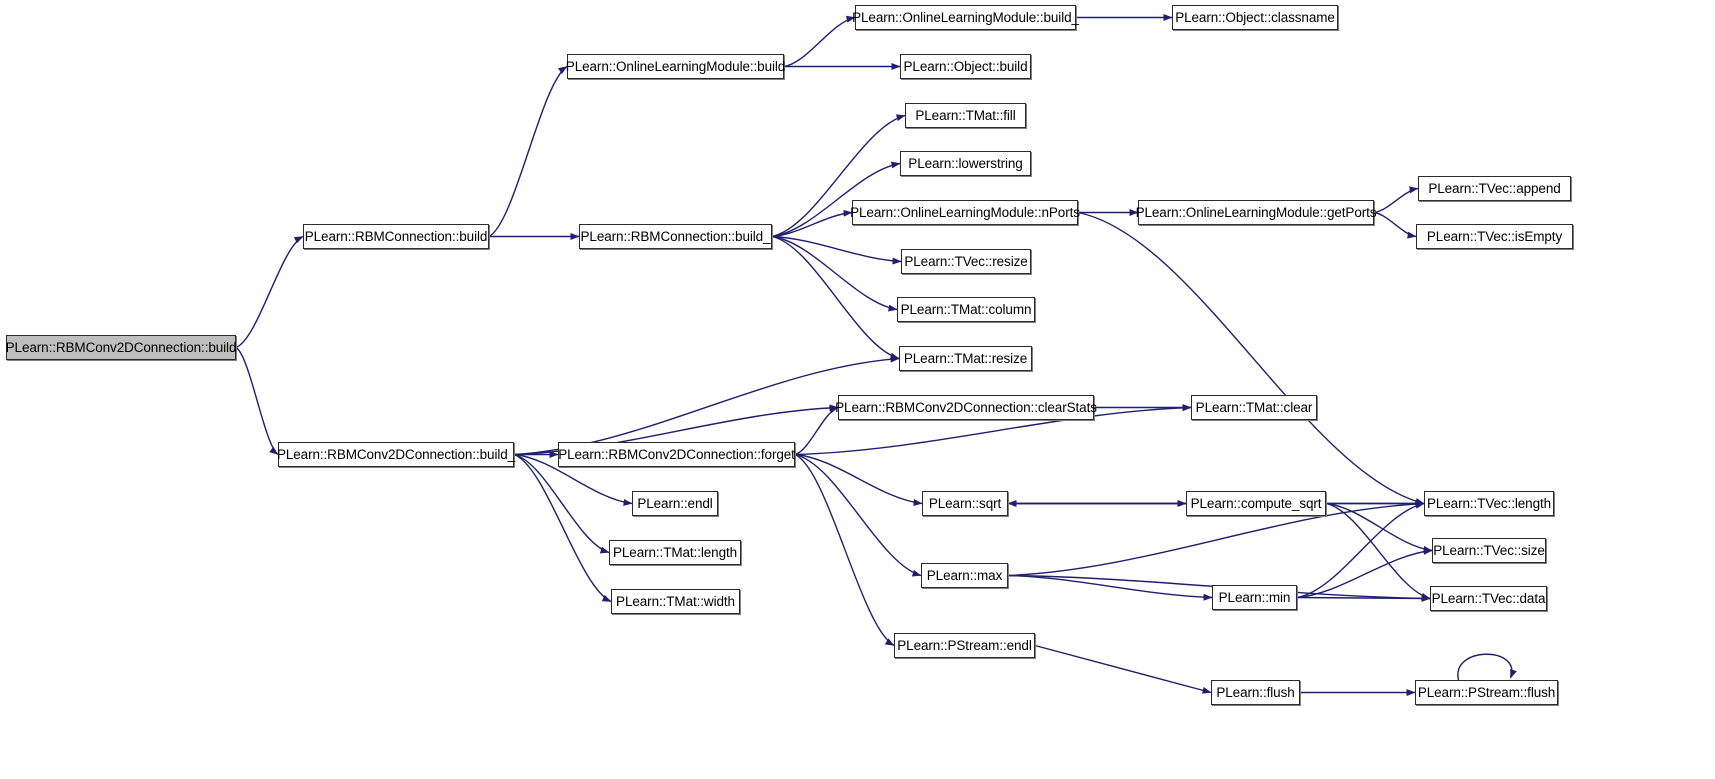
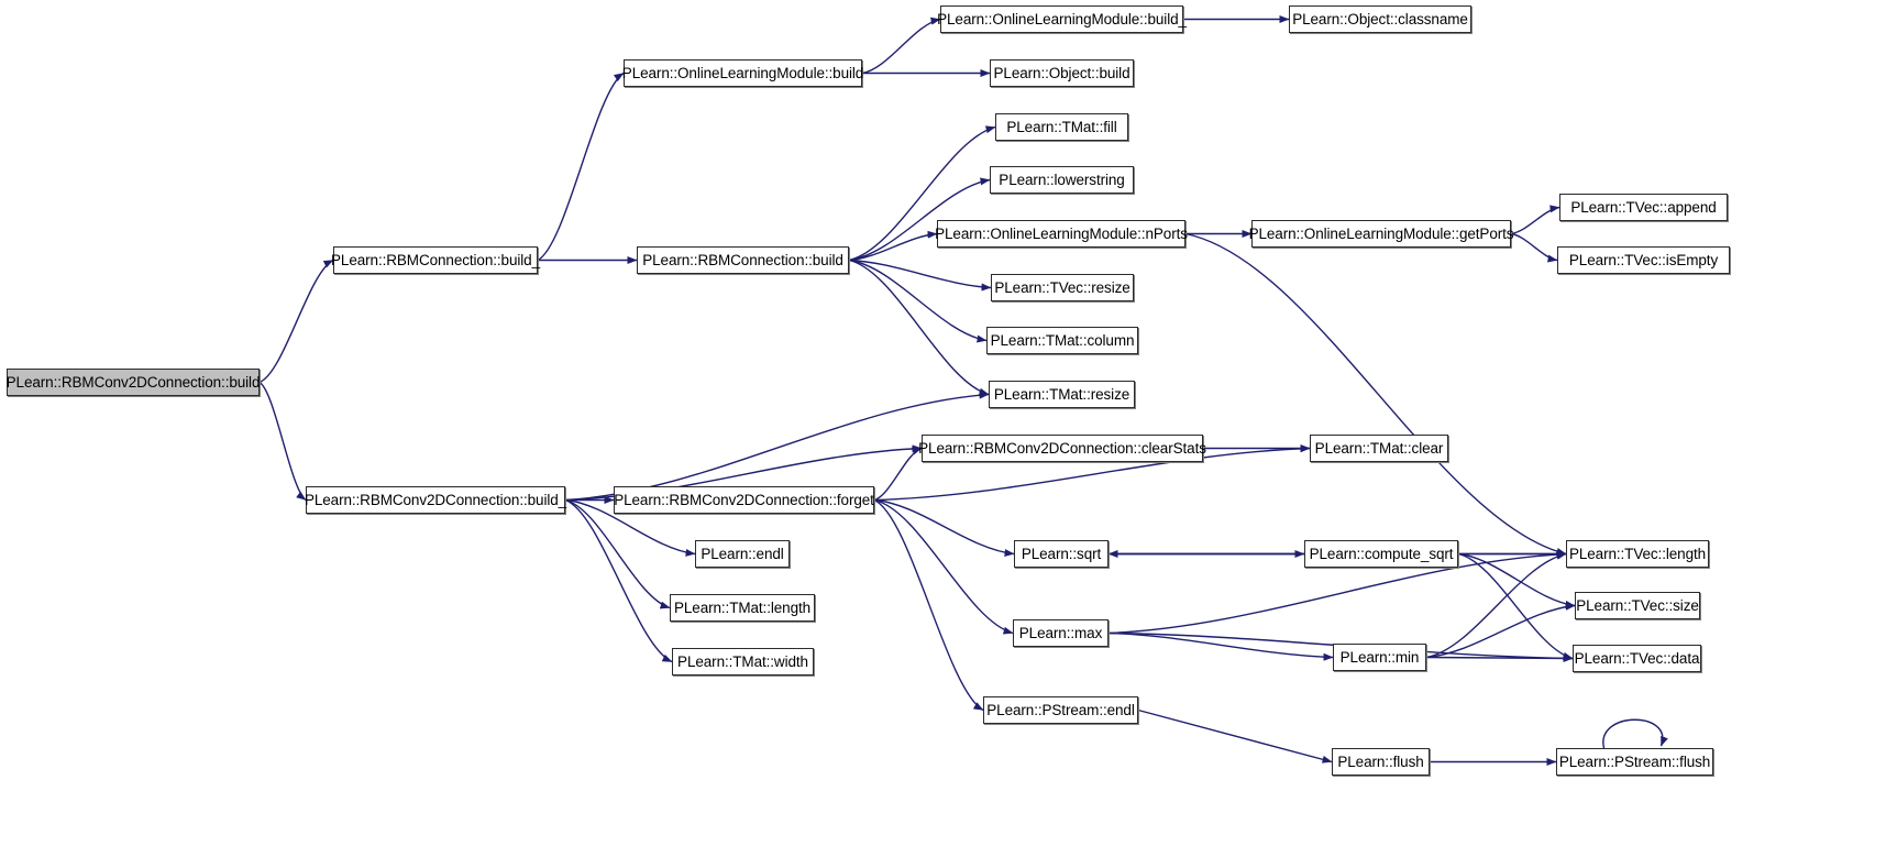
  PLearn::RBMConv2DConnection::build
- PLearn::RBMConnection::build
+ PLearn::RBMConnection::build_
  PLearn::OnlineLearningModule::build
  PLearn::OnlineLearningModule::build_
  PLearn::Object::classname
  PLearn::Object::build
- PLearn::RBMConnection::build_
+ PLearn::RBMConnection::build
  PLearn::TMat::fill
  PLearn::lowerstring
  PLearn::OnlineLearningModule::nPorts
  PLearn::OnlineLearningModule::getPorts
  PLearn::TVec::append
  PLearn::TVec::isEmpty
  PLearn::TVec::resize
  PLearn::TMat::column
  PLearn::TMat::resize
  PLearn::RBMConv2DConnection::build_
  PLearn::RBMConv2DConnection::clearStats
  PLearn::TMat::clear
  PLearn::RBMConv2DConnection::forget
  PLearn::endl
  PLearn::TMat::length
  PLearn::TMat::width
  PLearn::sqrt
  PLearn::compute_sqrt
  PLearn::TVec::length
  PLearn::TVec::size
  PLearn::max
  PLearn::min
  PLearn::TVec::data
  PLearn::PStream::endl
  PLearn::flush
  PLearn::PStream::flush
